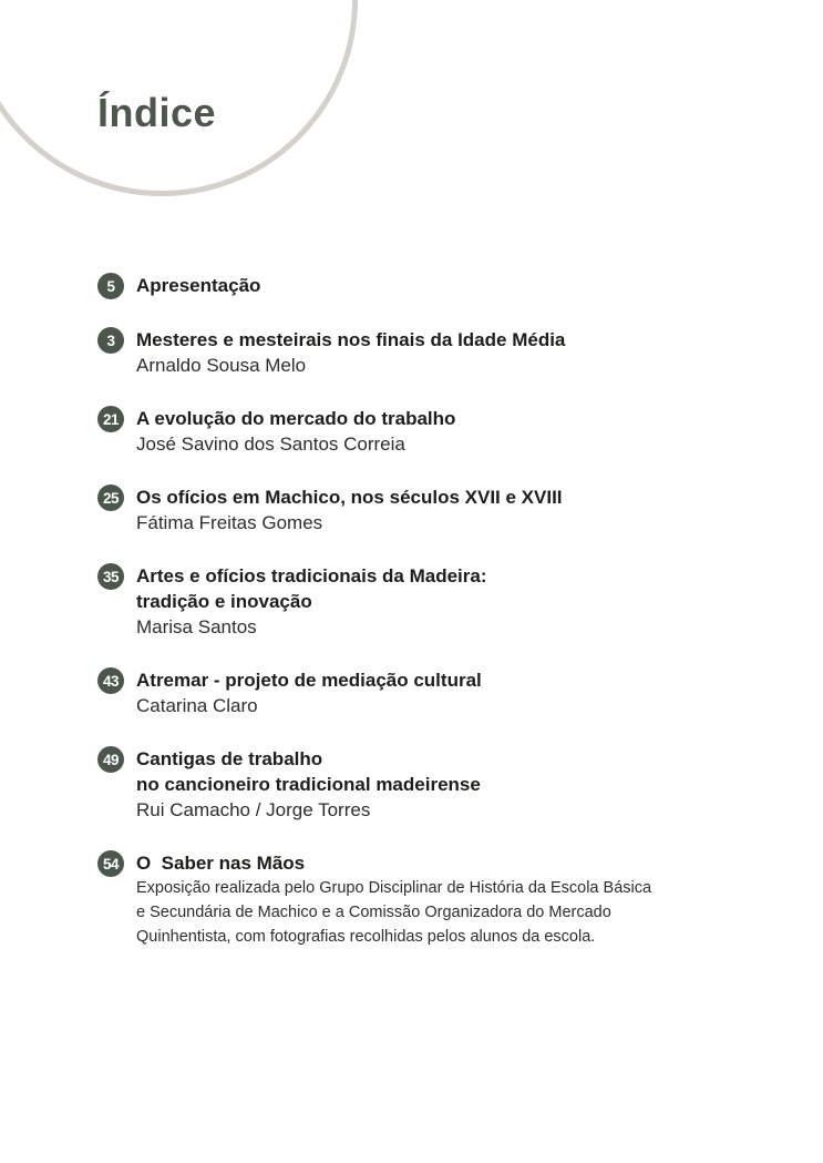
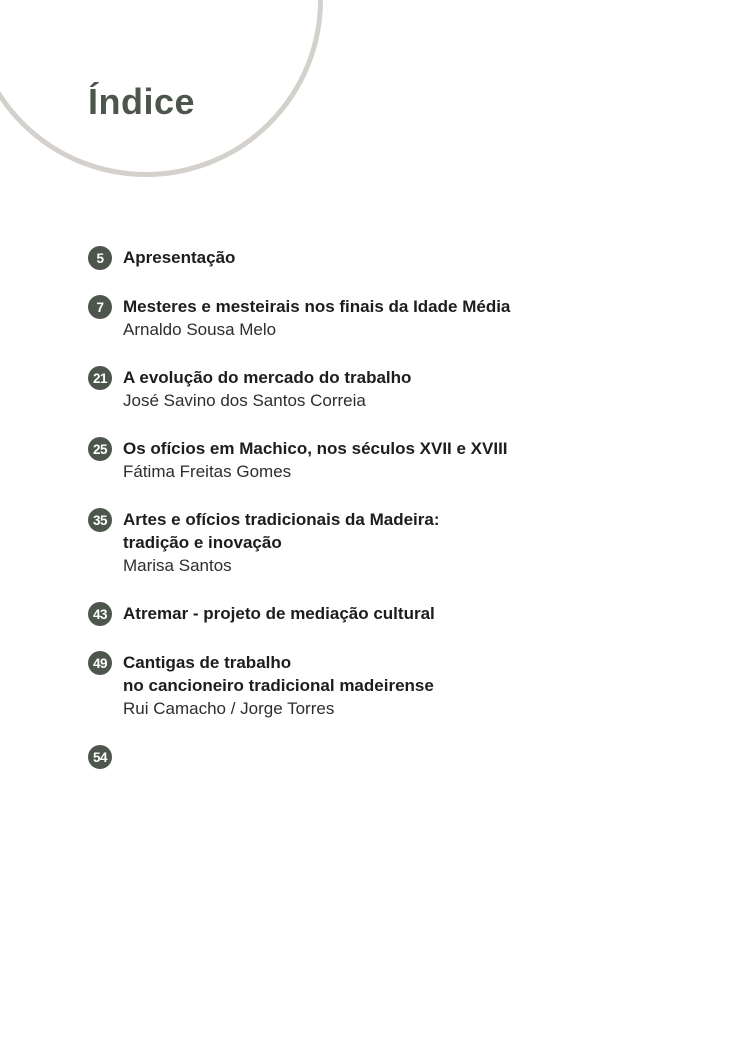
  Índice
  5
  Apresentação
- 3
+ 7
  Mesteres e mesteirais nos finais da Idade Média
  Arnaldo Sousa Melo
  21
  A evolução do mercado do trabalho
  José Savino dos Santos Correia
  25
  Os ofícios em Machico, nos séculos XVII e XVIII
  Fátima Freitas Gomes
  35
  Artes e ofícios tradicionais da Madeira:
  tradição e inovação
  Marisa Santos
  43
  Atremar - projeto de mediação cultural
- Catarina Claro
  49
  Cantigas de trabalho
  no cancioneiro tradicional madeirense
  Rui Camacho / Jorge Torres
  54
- O Saber nas Mãos
- Exposição realizada pelo Grupo Disciplinar de História da Escola Básica
- e Secundária de Machico e a Comissão Organizadora do Mercado
- Quinhentista, com fotografias recolhidas pelos alunos da escola.
